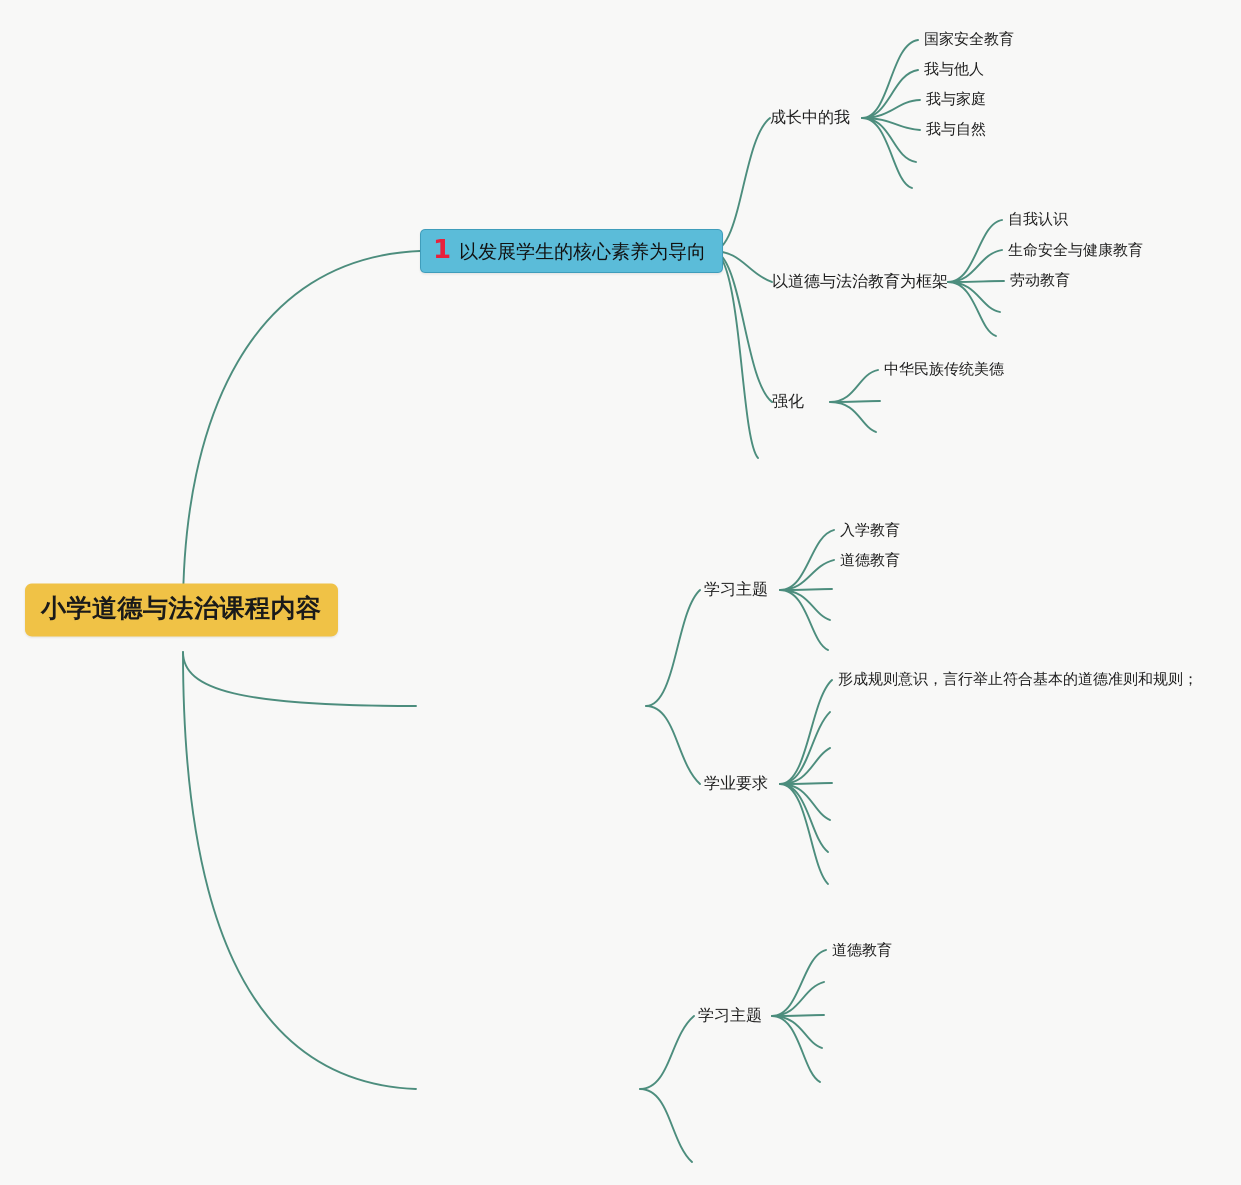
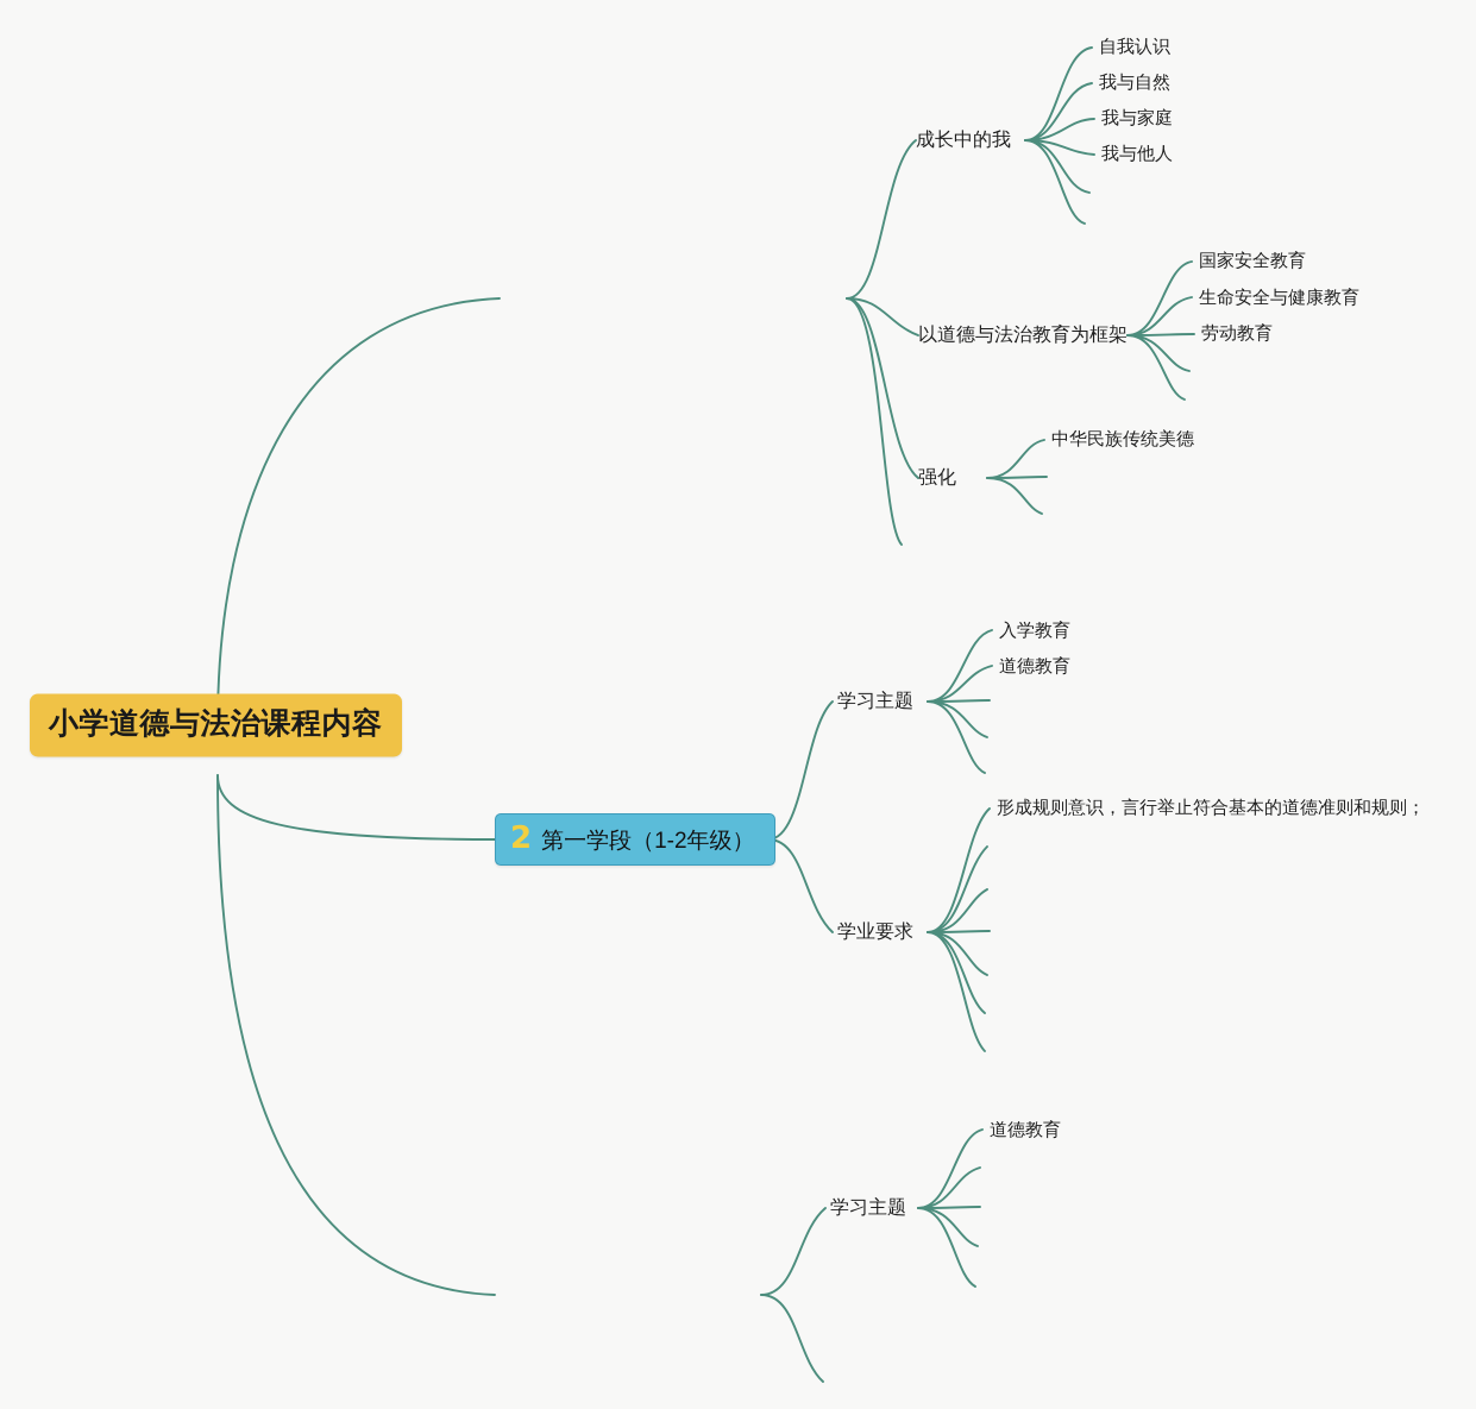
  小学道德与法治课程内容
- 1
- 以发展学生的核心素养为导向
  成长中的我
  以道德与法治教育为框架
  强化
- 国家安全教育
+ 自我认识
- 我与他人
+ 我与自然
  我与家庭
- 我与自然
+ 我与他人
- 自我认识
+ 国家安全教育
  生命安全与健康教育
  劳动教育
  中华民族传统美德
+ 2
+ 第一学段（1-2年级）
  学习主题
  学业要求
  入学教育
  道德教育
  形成规则意识，言行举止符合基本的道德准则和规则；
  学习主题
  道德教育
